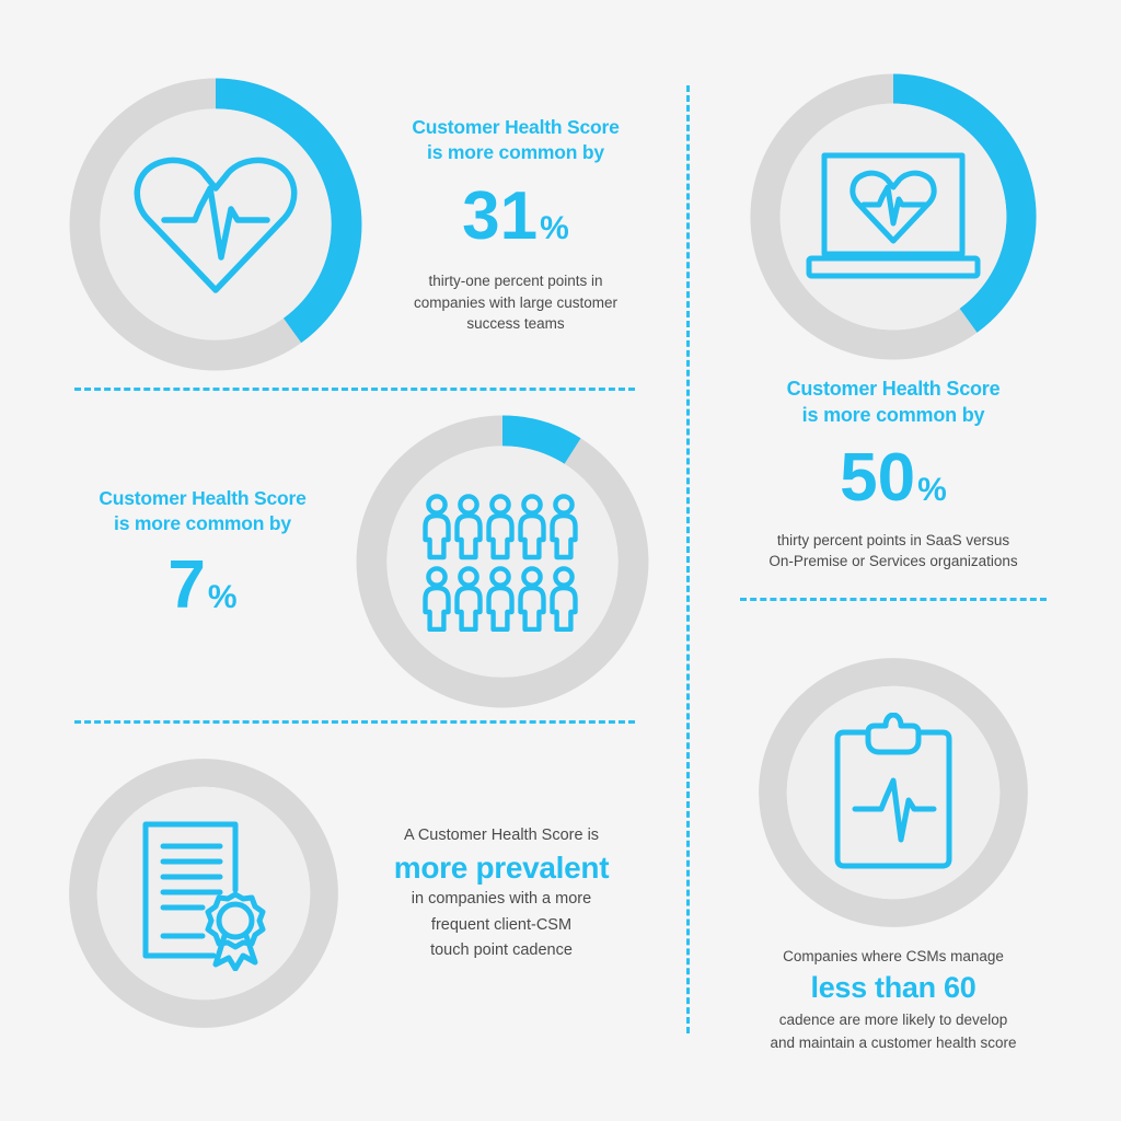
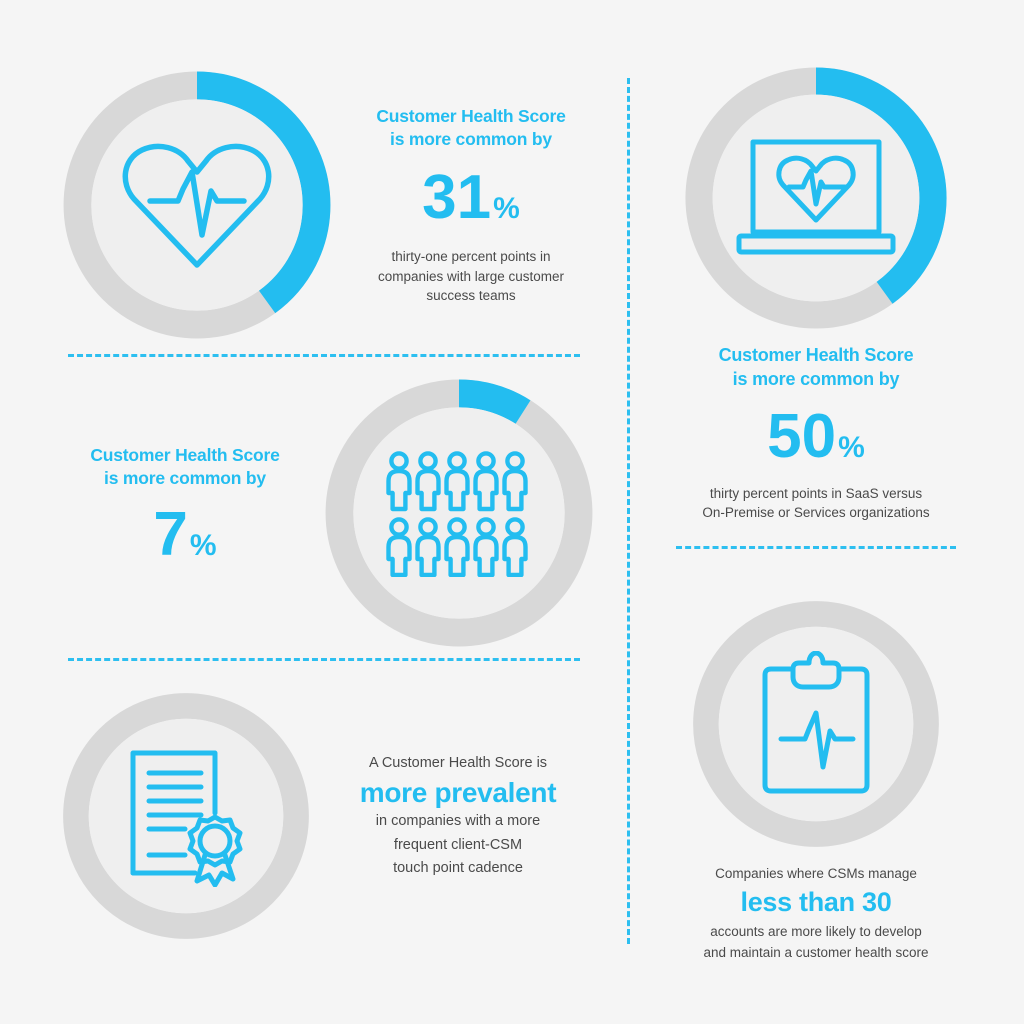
  Customer Health Score
  is more common by
  31
  %
  thirty-one percent points in
  companies with large customer
  success teams
  Customer Health Score
  is more common by
  7
  %
  A Customer Health Score is
  more prevalent
  in companies with a more
  frequent client-CSM
  touch point cadence
  Customer Health Score
  is more common by
  50
  %
  thirty percent points in SaaS versus
  On-Premise or Services organizations
  Companies where CSMs manage
- less than 60
+ less than 30
- cadence are more likely to develop
+ accounts are more likely to develop
  and maintain a customer health score
